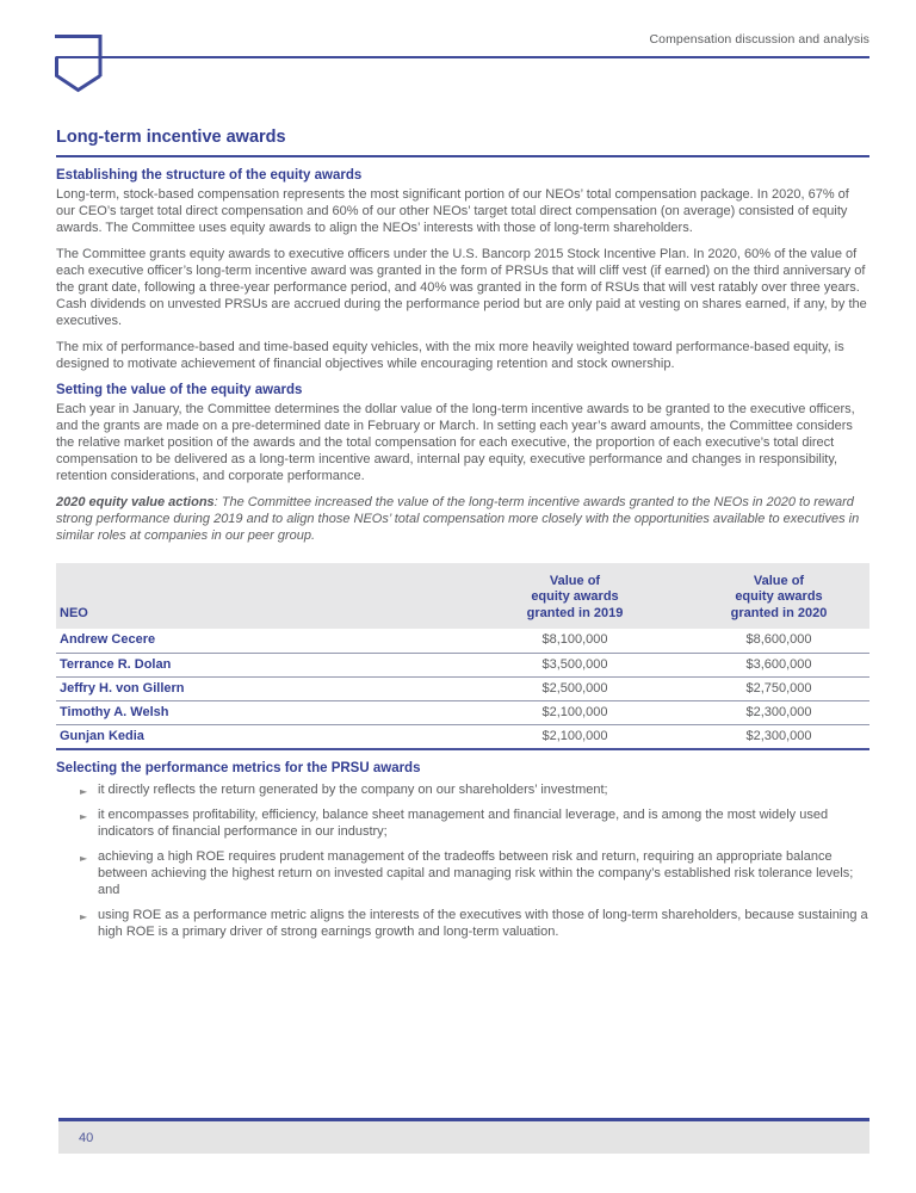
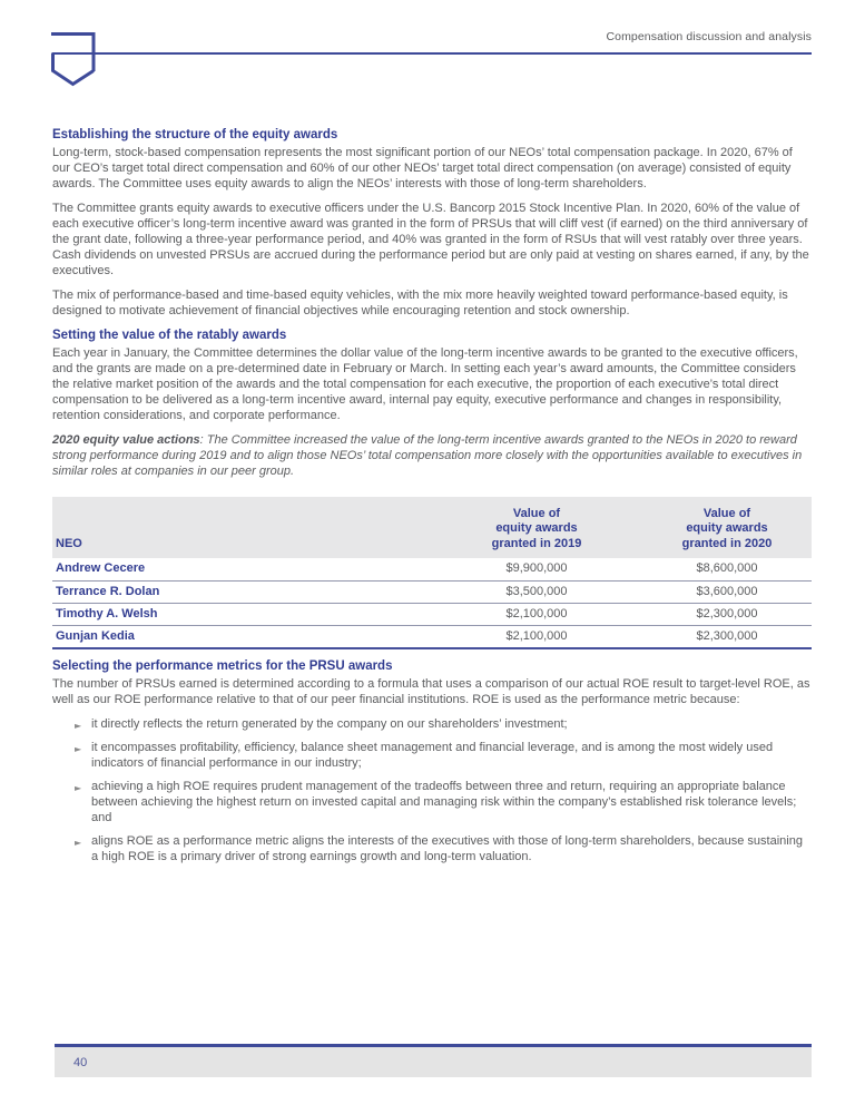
  Compensation discussion and analysis
- Long-term incentive awards
  Establishing the structure of the equity awards
  Long-term, stock-based compensation represents the most significant portion of our NEOs’ total compensation package. In 2020, 67% of our CEO’s target total direct compensation and 60% of our other NEOs’ target total direct compensation (on average) consisted of equity awards. The Committee uses equity awards to align the NEOs’ interests with those of long-term shareholders.
  The Committee grants equity awards to executive officers under the U.S. Bancorp 2015 Stock Incentive Plan. In 2020, 60% of the value of each executive officer’s long-term incentive award was granted in the form of PRSUs that will cliff vest (if earned) on the third anniversary of the grant date, following a three-year performance period, and 40% was granted in the form of RSUs that will vest ratably over three years. Cash dividends on unvested PRSUs are accrued during the performance period but are only paid at vesting on shares earned, if any, by the executives.
  The mix of performance-based and time-based equity vehicles, with the mix more heavily weighted toward performance-based equity, is designed to motivate achievement of financial objectives while encouraging retention and stock ownership.
- Setting the value of the equity awards
+ Setting the value of the ratably awards
  Each year in January, the Committee determines the dollar value of the long-term incentive awards to be granted to the executive officers, and the grants are made on a pre-determined date in February or March. In setting each year’s award amounts, the Committee considers the relative market position of the awards and the total compensation for each executive, the proportion of each executive’s total direct compensation to be delivered as a long-term incentive award, internal pay equity, executive performance and changes in responsibility, retention considerations, and corporate performance.
  2020 equity value actions: The Committee increased the value of the long-term incentive awards granted to the NEOs in 2020 to reward strong performance during 2019 and to align those NEOs’ total compensation more closely with the opportunities available to executives in similar roles at companies in our peer group.
  NEO	Value ofequity awardsgranted in 2019	Value ofequity awardsgranted in 2020
- Andrew Cecere	$8,100,000	$8,600,000
+ Andrew Cecere	$9,900,000	$8,600,000
  Terrance R. Dolan	$3,500,000	$3,600,000
- Jeffry H. von Gillern	$2,500,000	$2,750,000
  Timothy A. Welsh	$2,100,000	$2,300,000
  Gunjan Kedia	$2,100,000	$2,300,000
  Selecting the performance metrics for the PRSU awards
+ The number of PRSUs earned is determined according to a formula that uses a comparison of our actual ROE result to target-level ROE, as well as our ROE performance relative to that of our peer financial institutions. ROE is used as the performance metric because:
  ►
  it directly reflects the return generated by the company on our shareholders’ investment;
  ►
  it encompasses profitability, efficiency, balance sheet management and financial leverage, and is among the most widely used indicators of financial performance in our industry;
  ►
- achieving a high ROE requires prudent management of the tradeoffs between risk and return, requiring an appropriate balance between achieving the highest return on invested capital and managing risk within the company’s established risk tolerance levels; and
+ achieving a high ROE requires prudent management of the tradeoffs between three and return, requiring an appropriate balance between achieving the highest return on invested capital and managing risk within the company’s established risk tolerance levels; and
  ►
- using ROE as a performance metric aligns the interests of the executives with those of long-term shareholders, because sustaining a high ROE is a primary driver of strong earnings growth and long-term valuation.
+ aligns ROE as a performance metric aligns the interests of the executives with those of long-term shareholders, because sustaining a high ROE is a primary driver of strong earnings growth and long-term valuation.
  40
